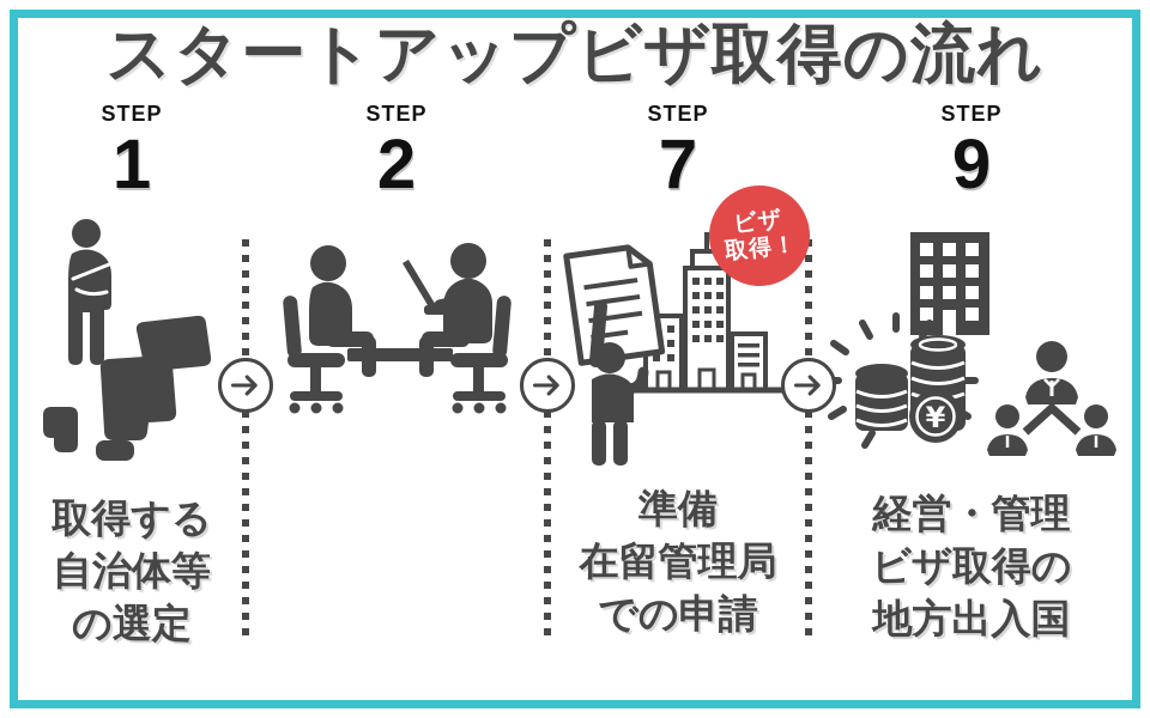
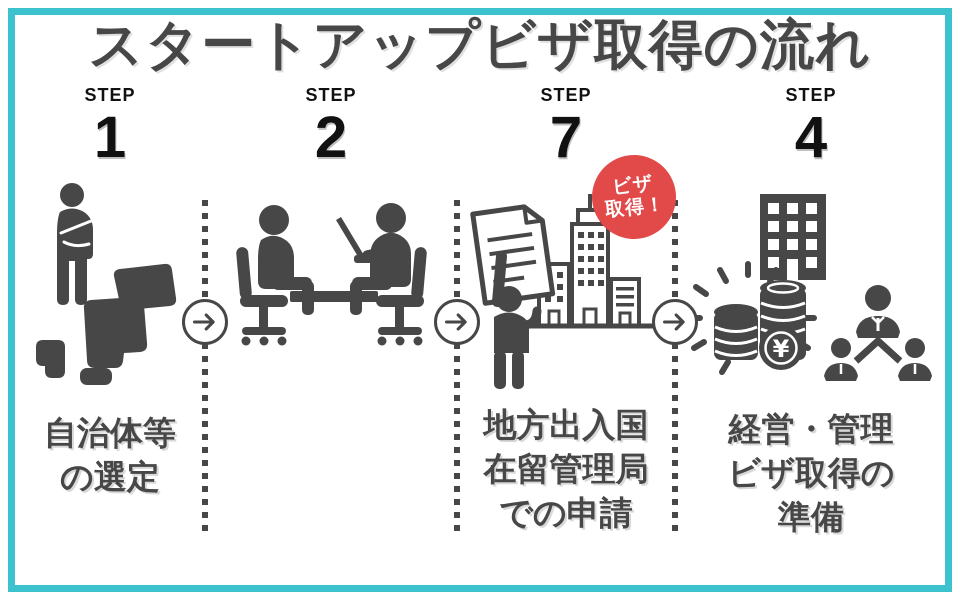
  スタートアップビザ取得の流れ
  STEP
  1
- 取得する
  自治体等
  の選定
  STEP
  2
  STEP
  7
- 準備
+ 地方出入国
  在留管理局
  での申請
  STEP
- 9
+ 4
  ¥
  経営・管理
  ビザ取得の
- 地方出入国
+ 準備
